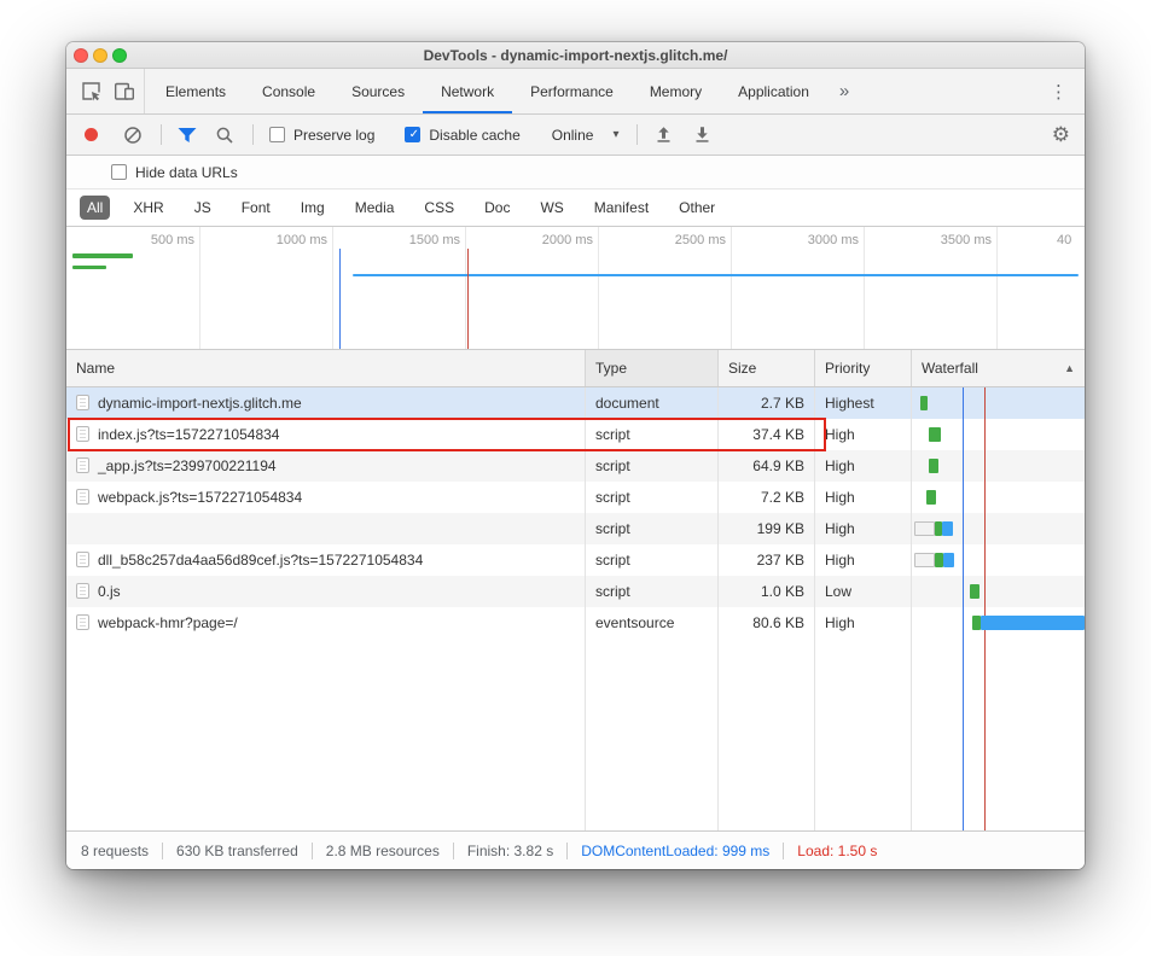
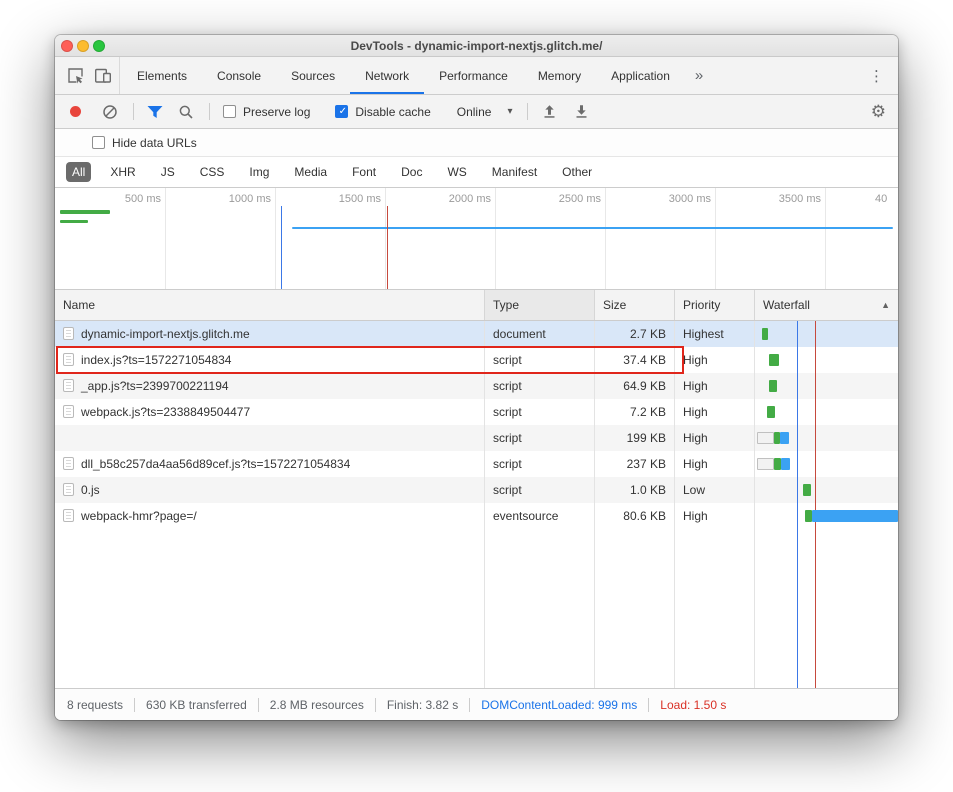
  DevTools - dynamic-import-nextjs.glitch.me/
  Elements
  Console
  Sources
  Network
  Performance
  Memory
  Application
  »
  ⋮
  Preserve log
  Disable cache
  Online
  ▾
  ⚙
  Hide data URLs
  All
  XHR
  JS
- Font
+ CSS
  Img
  Media
- CSS
+ Font
  Doc
  WS
  Manifest
  Other
  500 ms
  1000 ms
  1500 ms
  2000 ms
  2500 ms
  3000 ms
  3500 ms
  40
  Name
  Type
  Size
  Priority
  Waterfall
  ▲
  dynamic-import-nextjs.glitch.me
  document
  2.7 KB
  Highest
  index.js?ts=1572271054834
  script
  37.4 KB
  High
  _app.js?ts=2399700221194
  script
  64.9 KB
  High
- webpack.js?ts=1572271054834
+ webpack.js?ts=2338849504477
  script
  7.2 KB
  High
  script
  199 KB
  High
  dll_b58c257da4aa56d89cef.js?ts=1572271054834
  script
  237 KB
  High
  0.js
  script
  1.0 KB
  Low
  webpack-hmr?page=/
  eventsource
  80.6 KB
  High
  8 requests
  630 KB transferred
  2.8 MB resources
  Finish: 3.82 s
  DOMContentLoaded: 999 ms
  Load: 1.50 s
